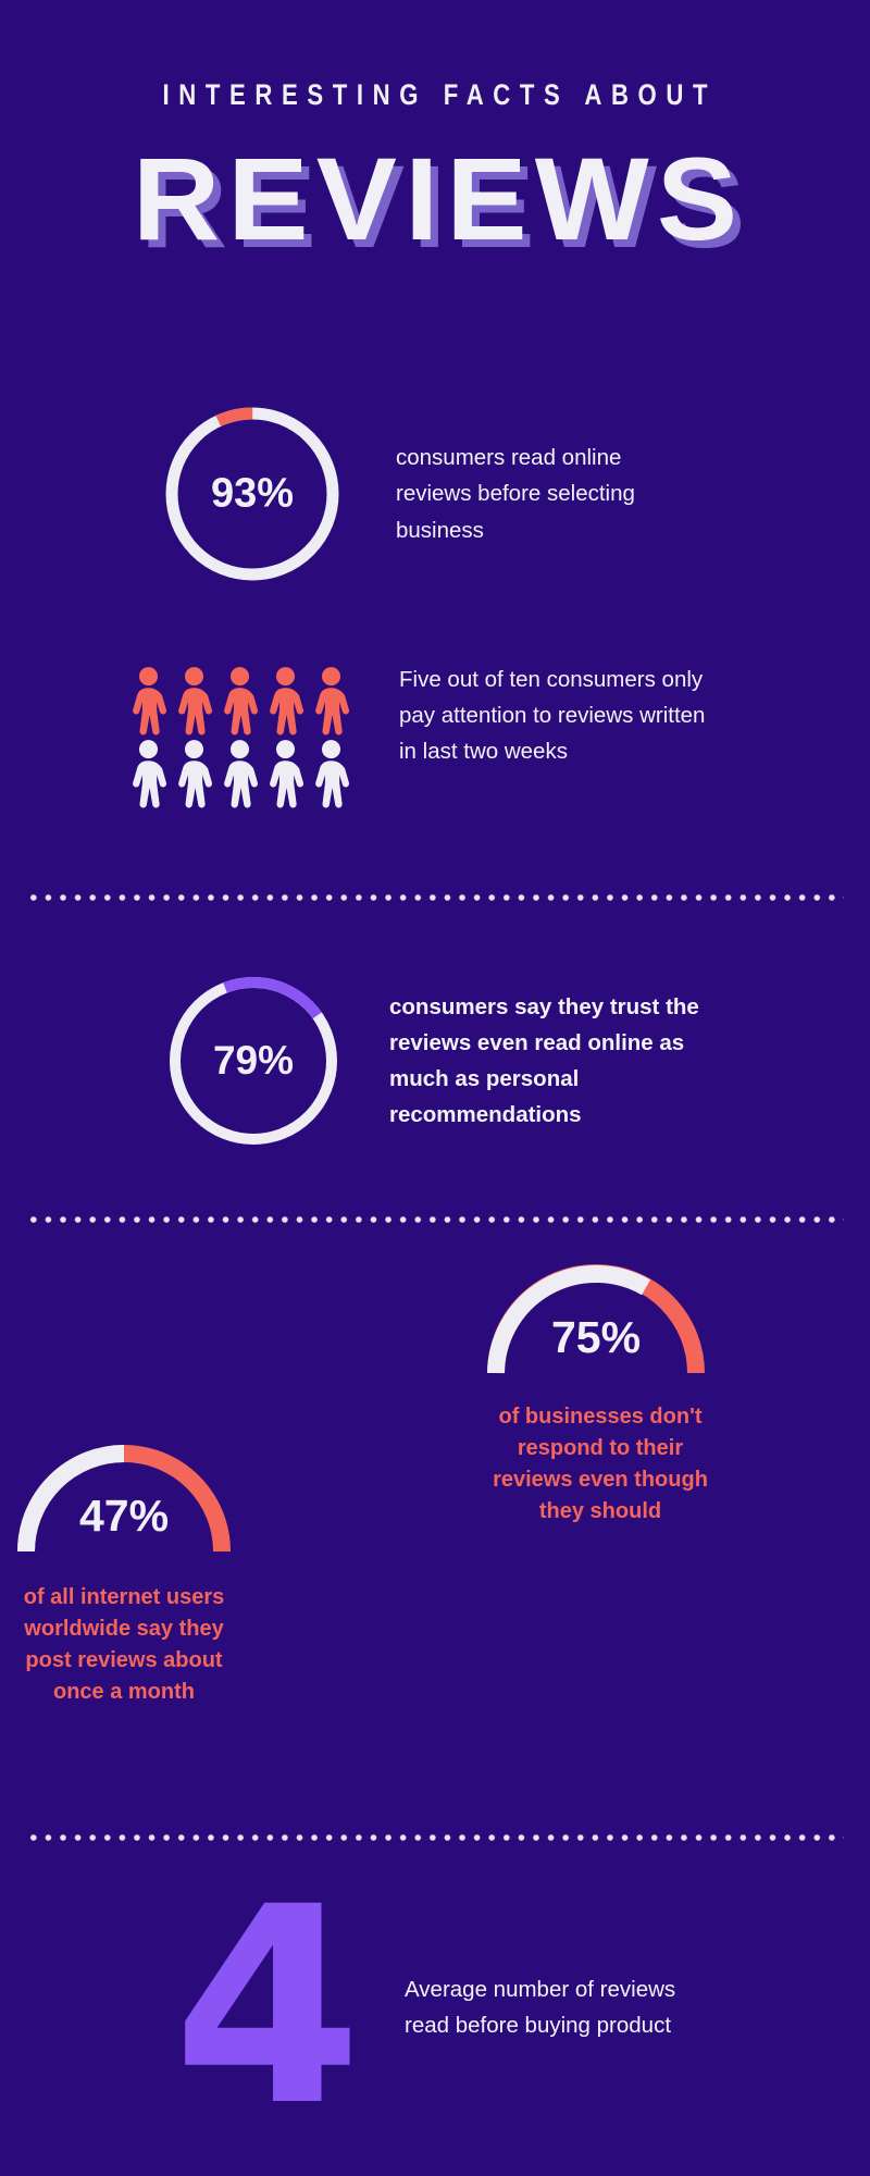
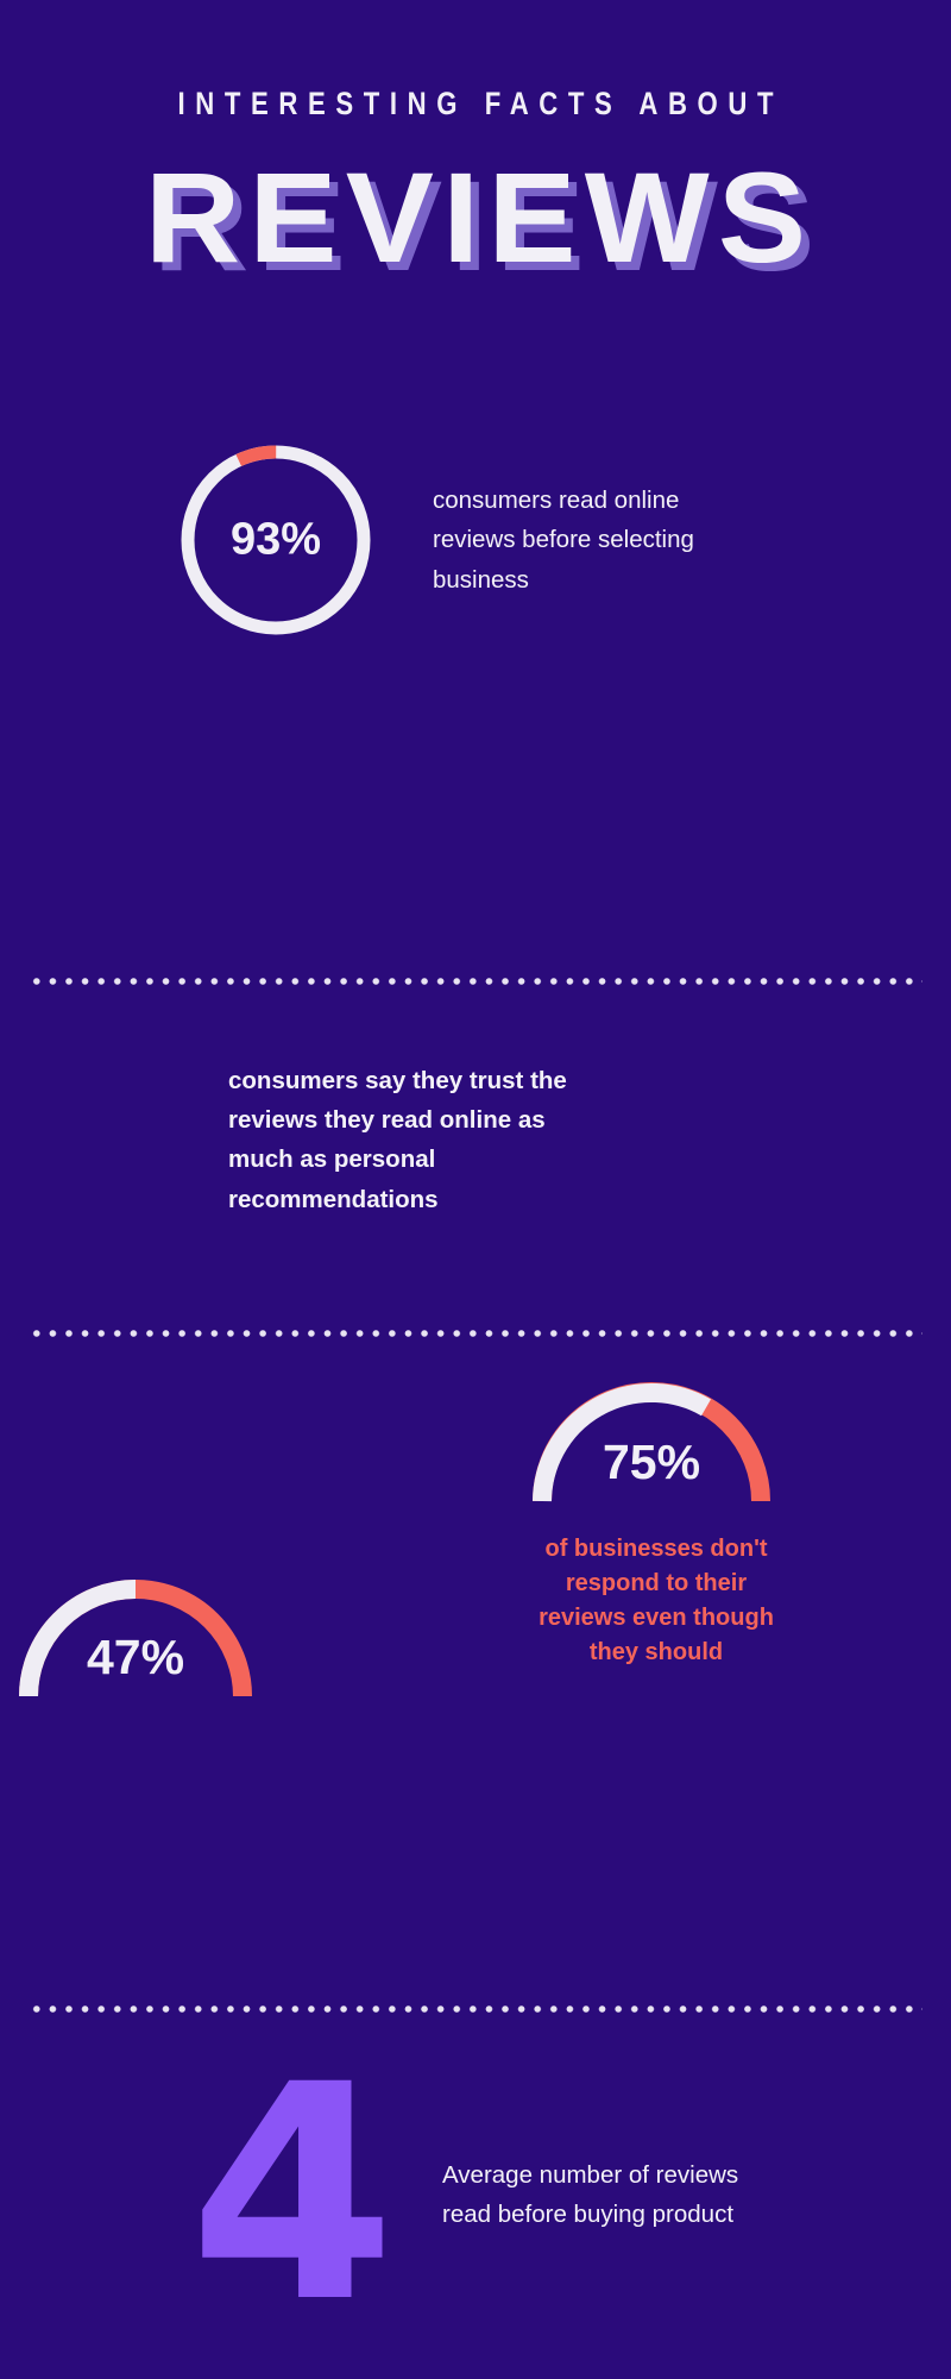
  INTERESTING FACTS ABOUT
  REVIEWS
  93%
  consumers read online reviews before selecting business
- Five out of ten consumers only pay attention to reviews written in last two weeks
- 79%
- consumers say they trust the reviews even read online as much as personal recommendations
+ consumers say they trust the reviews they read online as much as personal recommendations
  47%
- of all internet users worldwide say they post reviews about once a month
  75%
  of businesses don't respond to their reviews even though they should
  4
  Average number of reviews read before buying product
